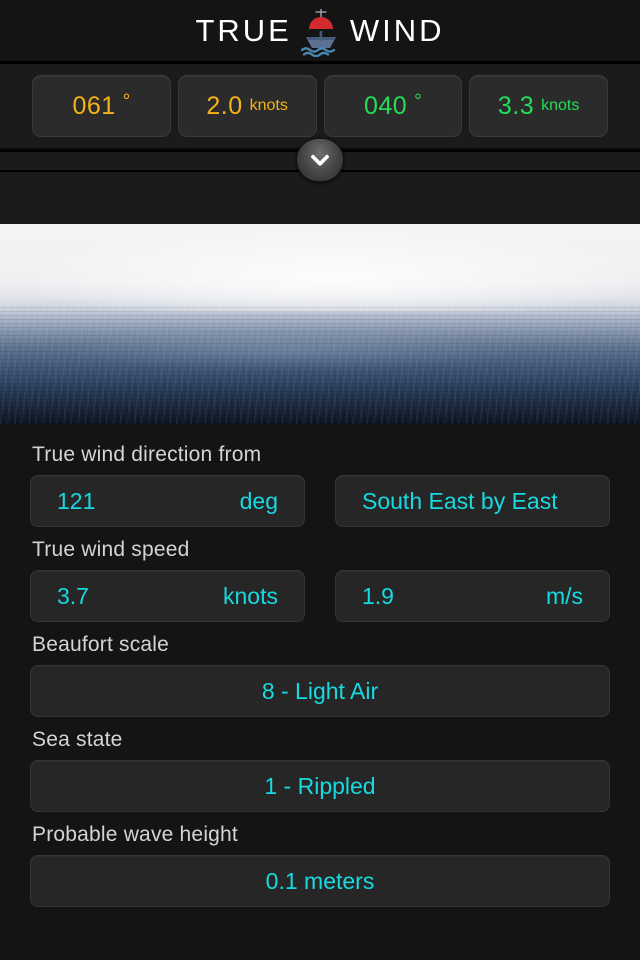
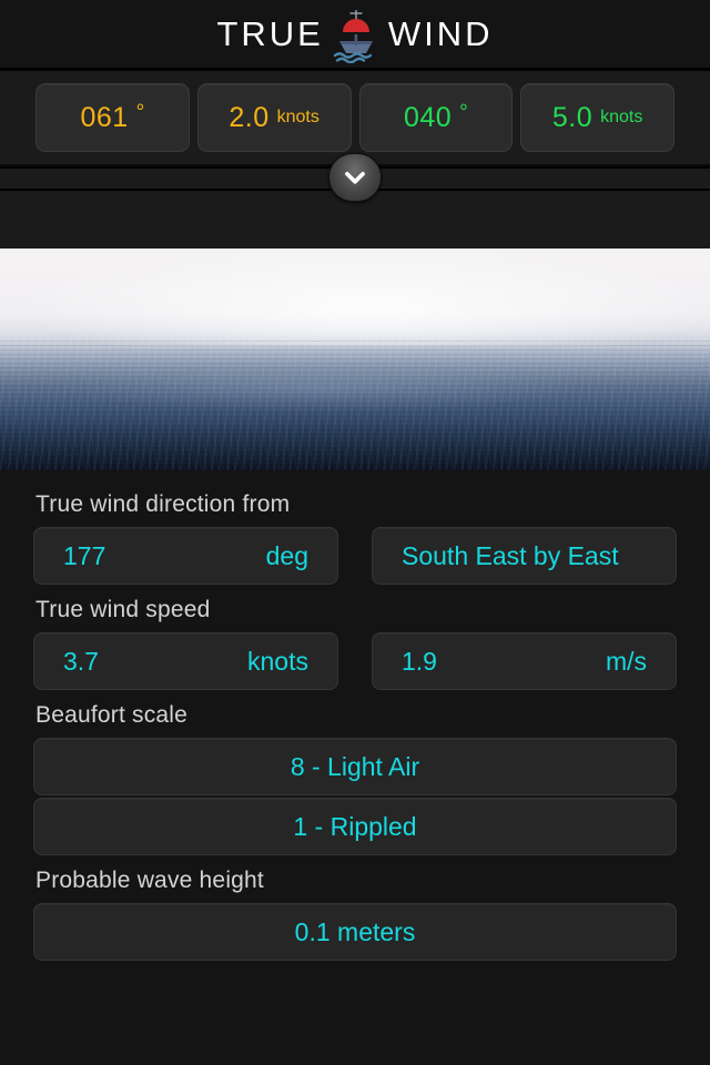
  TRUE
  WIND
  061
  °
  2.0
  knots
  040
  °
- 3.3
+ 5.0
  knots
  True wind direction from
- 121
+ 177
  deg
  South East by East
  True wind speed
  3.7
  knots
  1.9
  m/s
  Beaufort scale
  8 - Light Air
- Sea state
  1 - Rippled
  Probable wave height
  0.1 meters
